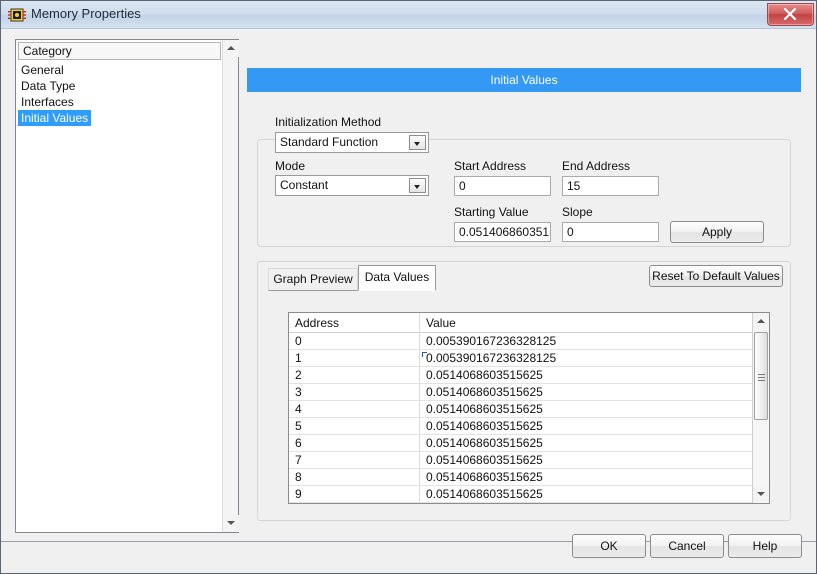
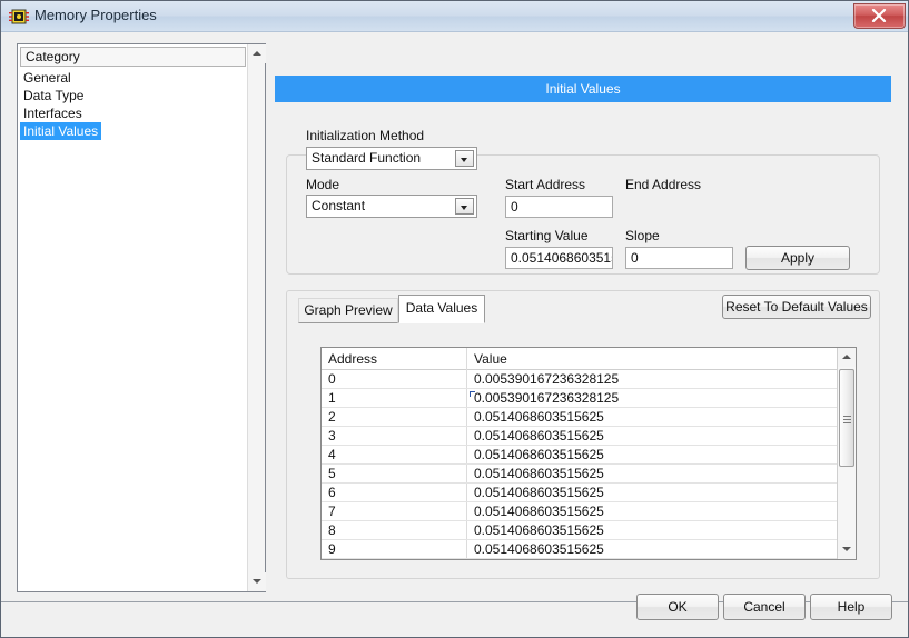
  Memory Properties
  Category
  General
  Data Type
  Interfaces
  Initial Values
  Initial Values
  Initialization Method
  Standard Function
  Mode
  Constant
  Start Address
  0
  End Address
- 15
  Starting Value
  0.051406860351
  Slope
  0
  Apply
  Graph Preview
  Data Values
  Reset To Default Values
  Address
  Value
  0
  0.005390167236328125
  1
  0.005390167236328125
  2
  0.0514068603515625
  3
  0.0514068603515625
  4
  0.0514068603515625
  5
  0.0514068603515625
  6
  0.0514068603515625
  7
  0.0514068603515625
  8
  0.0514068603515625
  9
  0.0514068603515625
  OK
  Cancel
  Help
